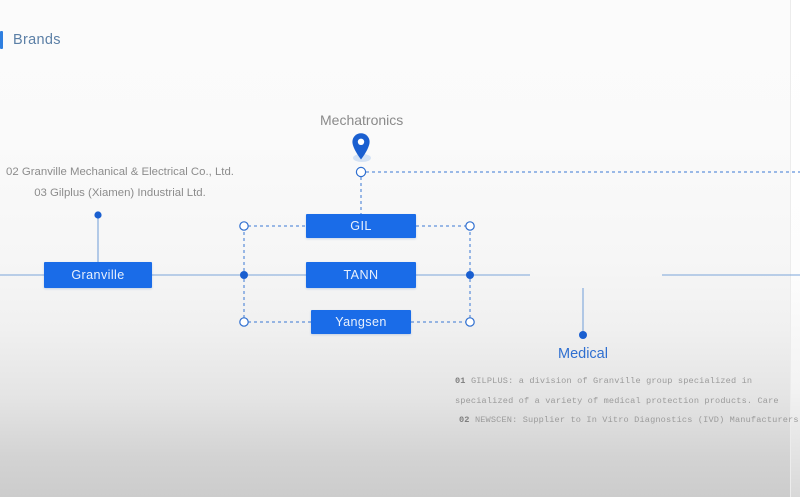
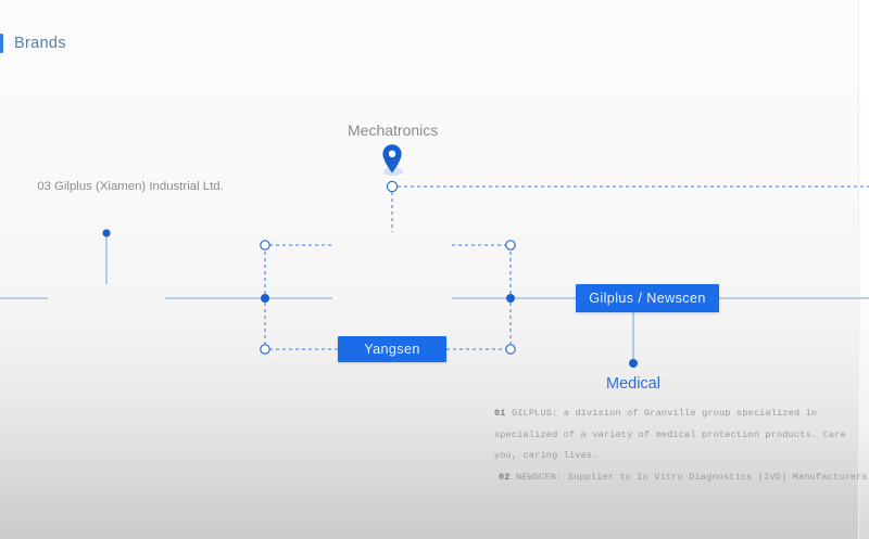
  Brands
- 02 Granville Mechanical & Electrical Co., Ltd.
  03 Gilplus (Xiamen) Industrial Ltd.
- Granville
- GIL
- TANN
  Yangsen
+ Gilplus / Newscen
  Mechatronics
  Medical
  01 GILPLUS: a division of Granville group specialized in
  specialized of a variety of medical protection products. Care
+ you, caring lives.
  02 NEWSCEN: Supplier to In Vitro Diagnostics (IVD) Manufacturers
